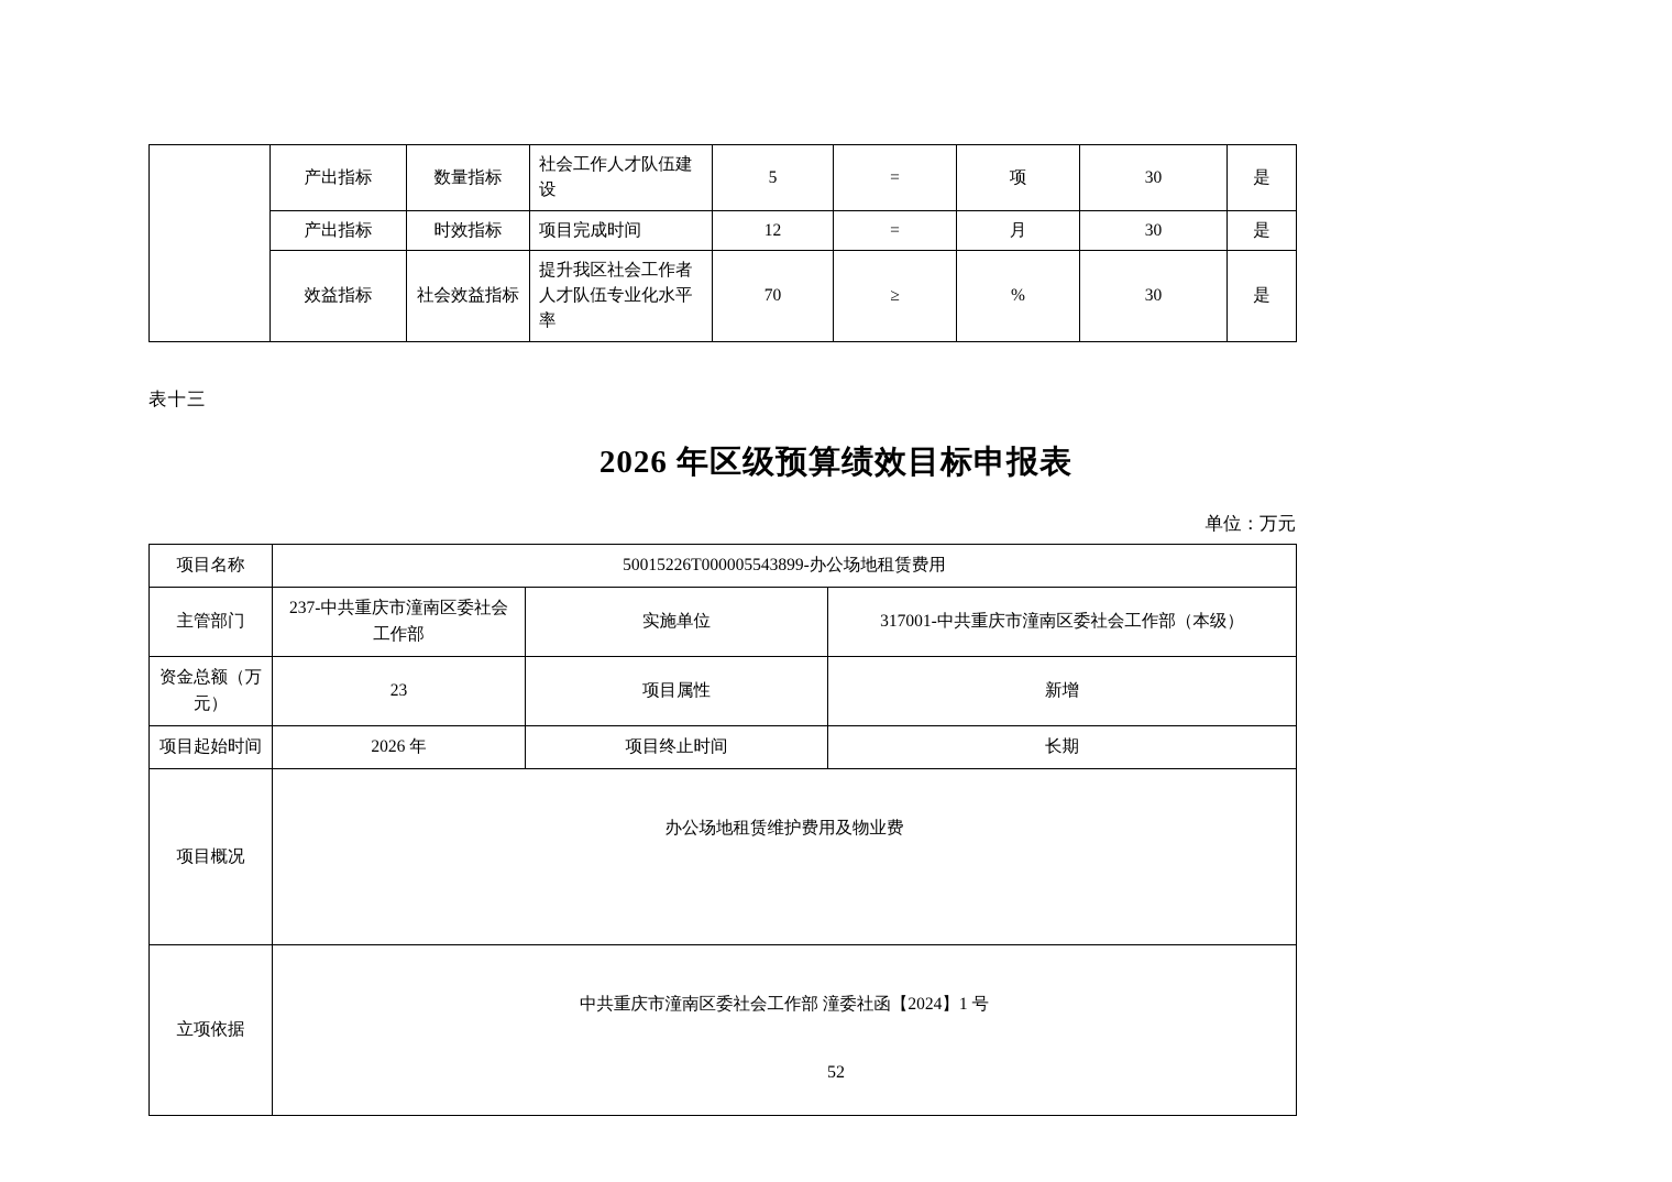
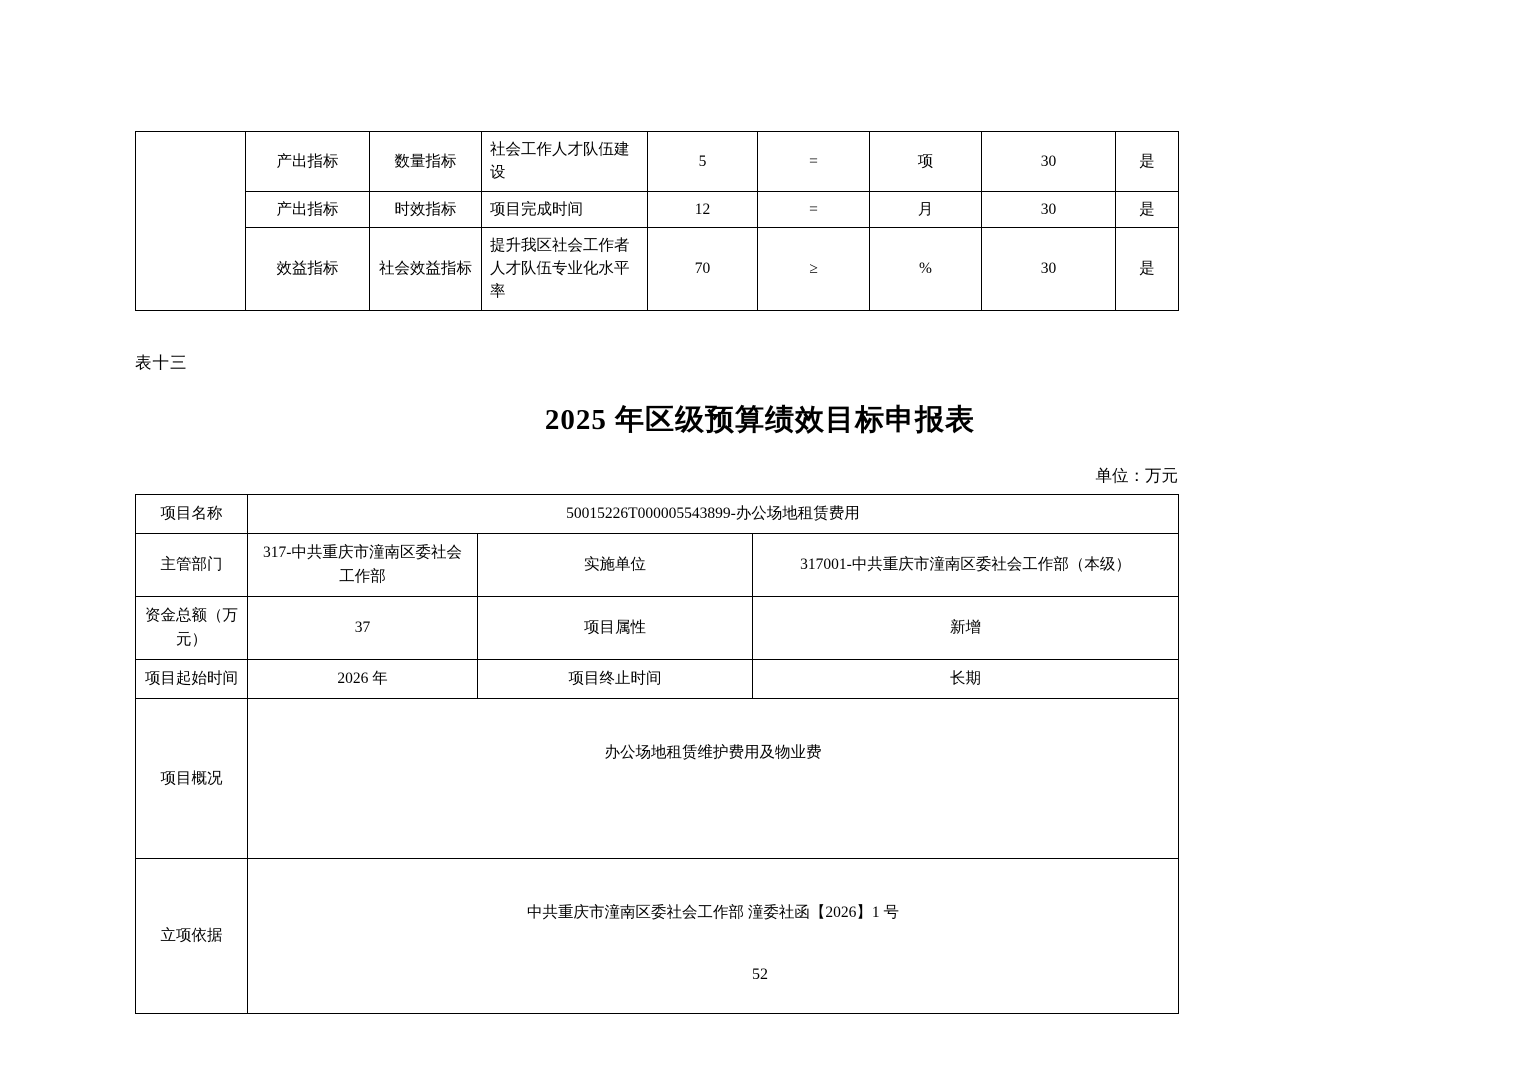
  	产出指标	数量指标	社会工作人才队伍建设	5	=	项	30	是
  产出指标	时效指标	项目完成时间	12	=	月	30	是
  效益指标	社会效益指标	提升我区社会工作者人才队伍专业化水平率	70	≥	%	30	是
  表十三
- 2026 年区级预算绩效目标申报表
+ 2025 年区级预算绩效目标申报表
  单位：万元
  项目名称	50015226T000005543899-办公场地租赁费用
- 主管部门	237-中共重庆市潼南区委社会工作部	实施单位	317001-中共重庆市潼南区委社会工作部（本级）
+ 主管部门	317-中共重庆市潼南区委社会工作部	实施单位	317001-中共重庆市潼南区委社会工作部（本级）
- 资金总额（万元）	23	项目属性	新增
+ 资金总额（万元）	37	项目属性	新增
  项目起始时间	2026 年	项目终止时间	长期
  项目概况	办公场地租赁维护费用及物业费
- 立项依据	中共重庆市潼南区委社会工作部 潼委社函【2024】1 号
+ 立项依据	中共重庆市潼南区委社会工作部 潼委社函【2026】1 号
  52
